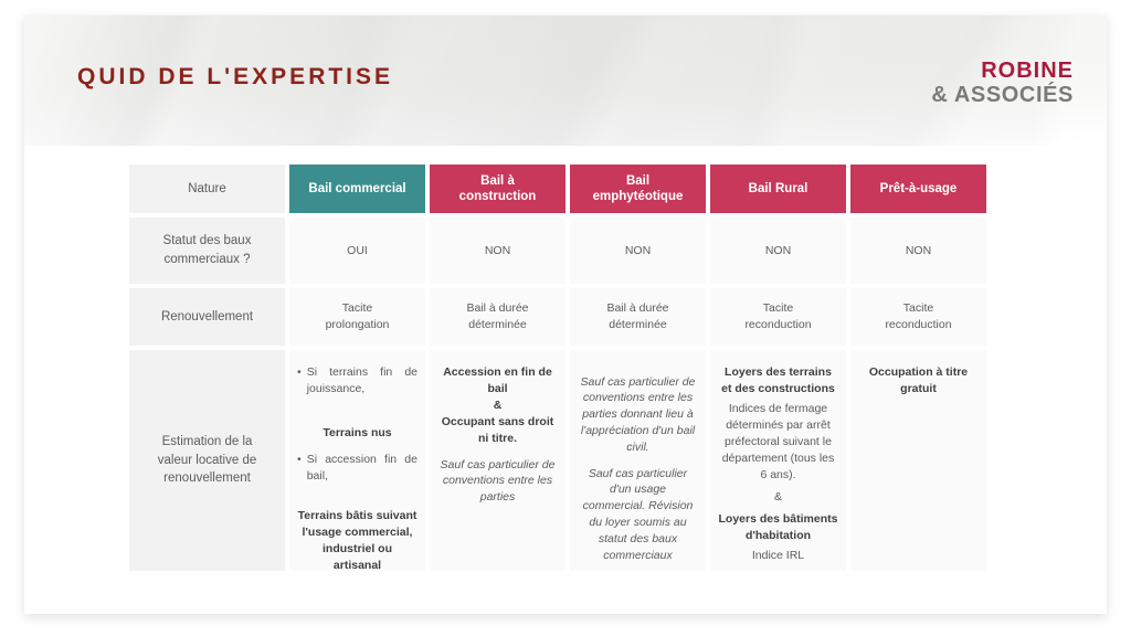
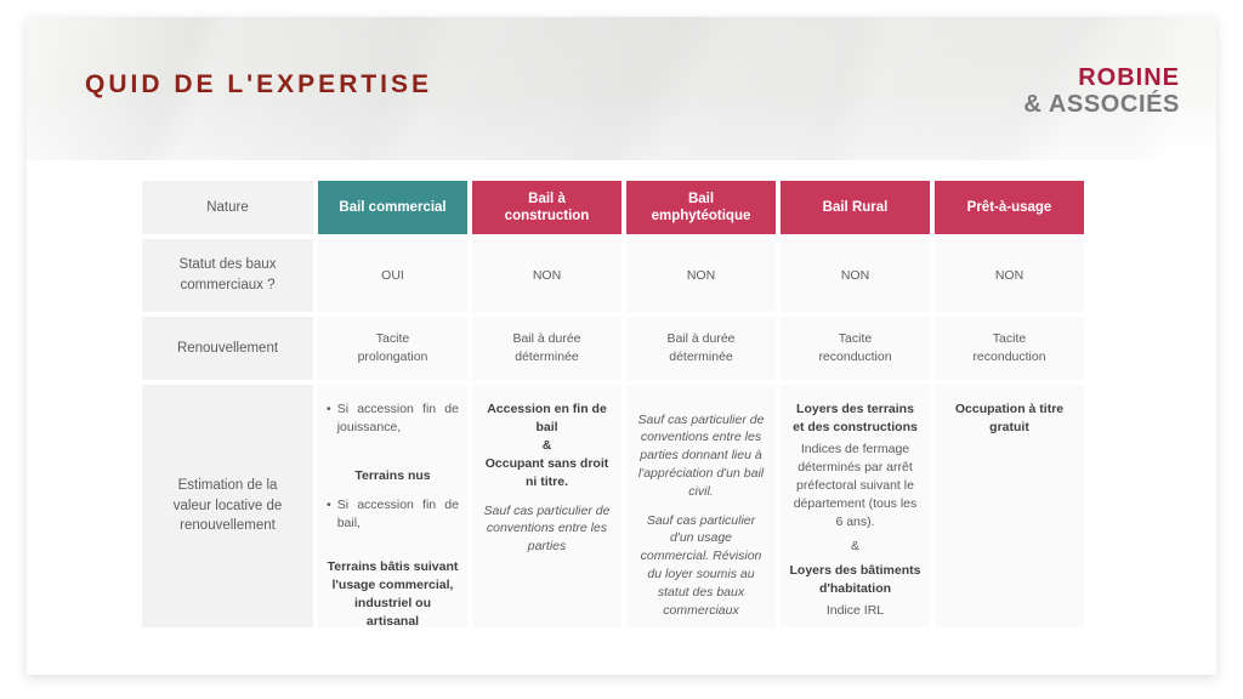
  QUID DE L'EXPERTISE
  ROBINE
  & ASSOCIÉS
  Nature
  Bail commercial
  Bail à
  construction
  Bail
  emphytéotique
  Bail Rural
  Prêt-à-usage
  Statut des baux
  commerciaux ?
  OUI
  NON
  NON
  NON
  NON
  Renouvellement
  Tacite
  prolongation
  Bail à durée
  déterminée
  Bail à durée
  déterminée
  Tacite
  reconduction
  Tacite
  reconduction
  Estimation de la
  valeur locative de
  renouvellement
  •
- Si terrains fin de jouissance,
+ Si accession fin de jouissance,
  Terrains nus
  •
  Si accession fin de bail,
  Terrains bâtis suivant l'usage commercial, industriel ou artisanal
  Accession en fin de bail
  &
  Occupant sans droit ni titre.
  Sauf cas particulier de conventions entre les parties
  Sauf cas particulier de conventions entre les parties donnant lieu à l'appréciation d'un bail civil.
  Sauf cas particulier d'un usage commercial. Révision du loyer soumis au statut des baux commerciaux
  Loyers des terrains et des constructions
  Indices de fermage déterminés par arrêt préfectoral suivant le département (tous les 6 ans).
  &
  Loyers des bâtiments d'habitation
  Indice IRL
  Occupation à titre gratuit
